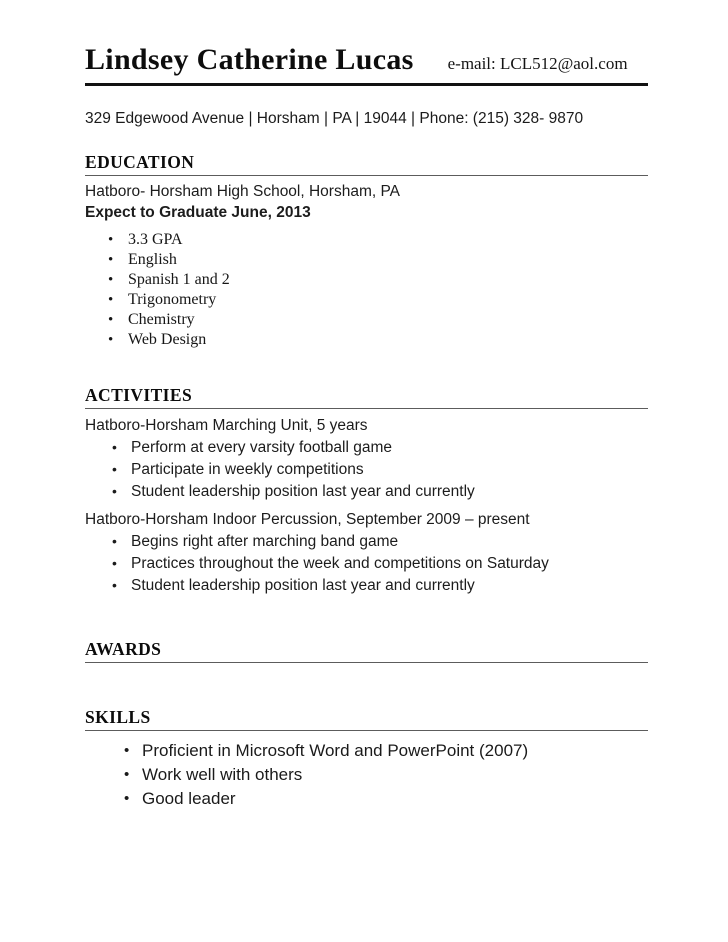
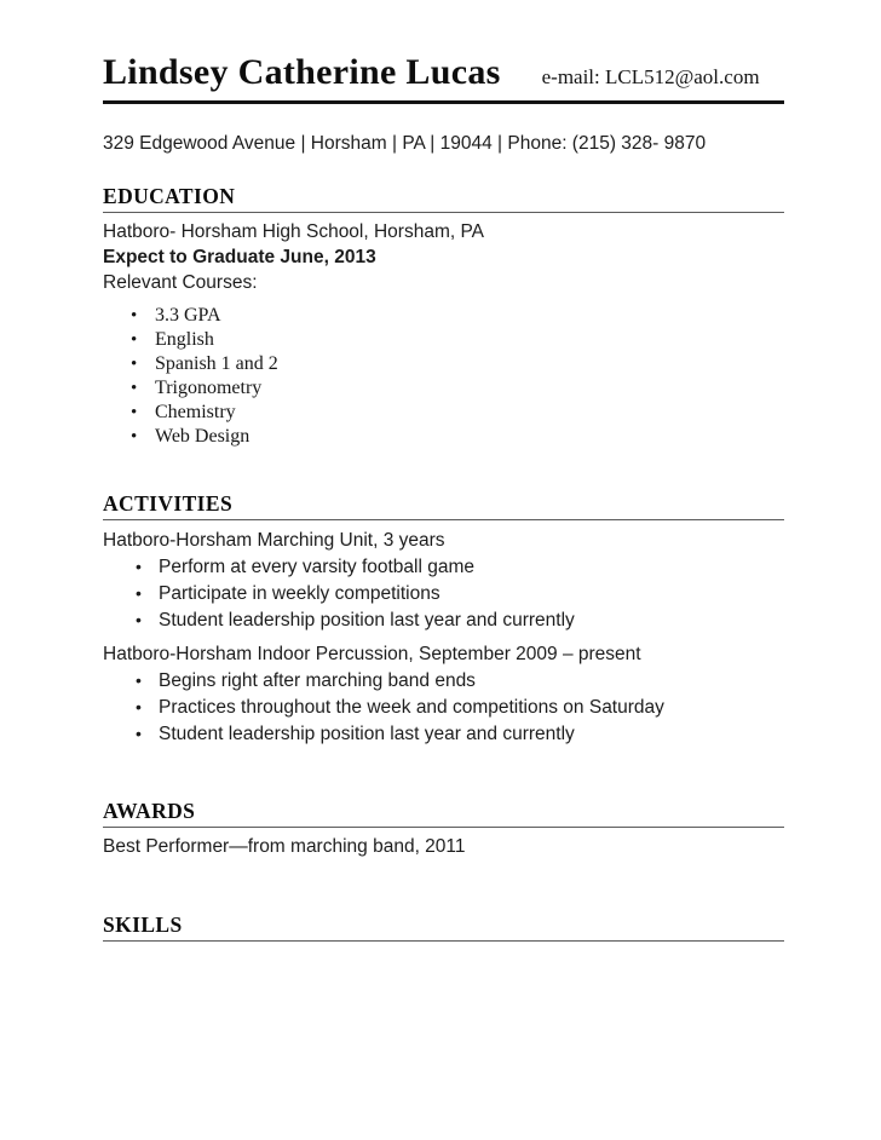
  Lindsey Catherine Lucas
  e-mail: LCL512@aol.com
  329 Edgewood Avenue | Horsham | PA | 19044 | Phone: (215) 328- 9870
  EDUCATION
  Hatboro- Horsham High School, Horsham, PA
  Expect to Graduate June, 2013
+ Relevant Courses:
  3.3 GPA
  English
  Spanish 1 and 2
  Trigonometry
  Chemistry
  Web Design
  ACTIVITIES
- Hatboro-Horsham Marching Unit, 5 years
+ Hatboro-Horsham Marching Unit, 3 years
  Perform at every varsity football game
  Participate in weekly competitions
  Student leadership position last year and currently
  Hatboro-Horsham Indoor Percussion, September 2009 – present
- Begins right after marching band game
+ Begins right after marching band ends
  Practices throughout the week and competitions on Saturday
  Student leadership position last year and currently
  AWARDS
+ Best Performer—from marching band, 2011
  SKILLS
- Proficient in Microsoft Word and PowerPoint (2007)
- Work well with others
- Good leader
